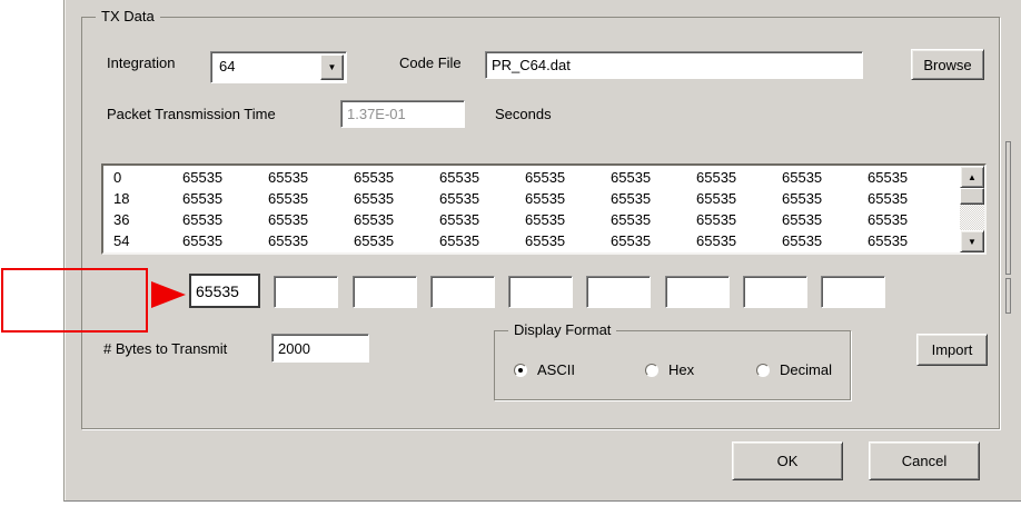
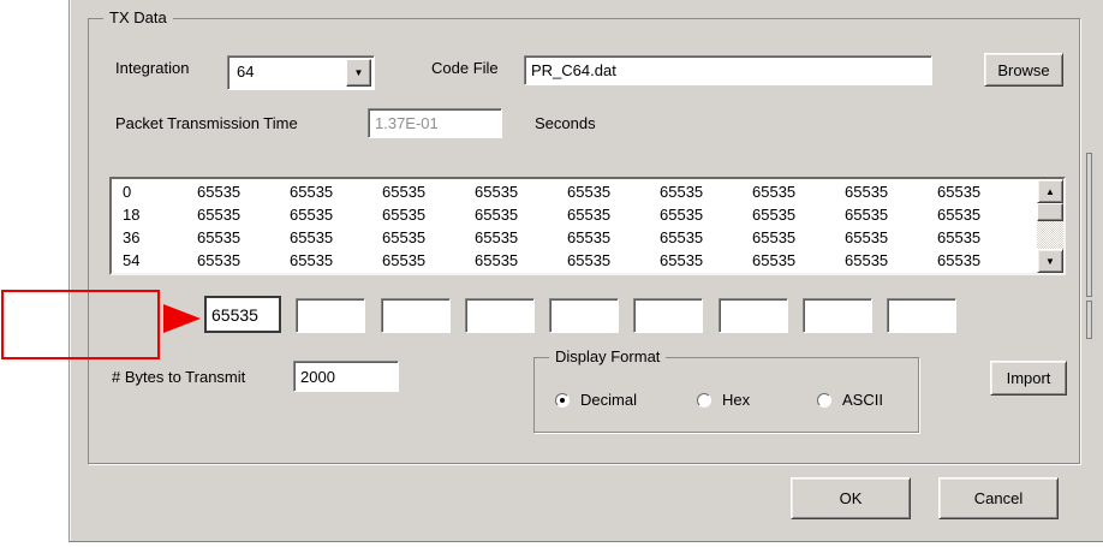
  TX Data
  Integration
  64
  ▼
  Code File
  PR_C64.dat
  Browse
  Packet Transmission Time
  1.37E-01
  Seconds
  0
  65535
  65535
  65535
  65535
  65535
  65535
  65535
  65535
  65535
  18
  65535
  65535
  65535
  65535
  65535
  65535
  65535
  65535
  65535
  36
  65535
  65535
  65535
  65535
  65535
  65535
  65535
  65535
  65535
  54
  65535
  65535
  65535
  65535
  65535
  65535
  65535
  65535
  65535
  ▲
  ▼
  65535
  # Bytes to Transmit
  2000
  Display Format
- ASCII
+ Decimal
  Hex
- Decimal
+ ASCII
  Import
  OK
  Cancel
